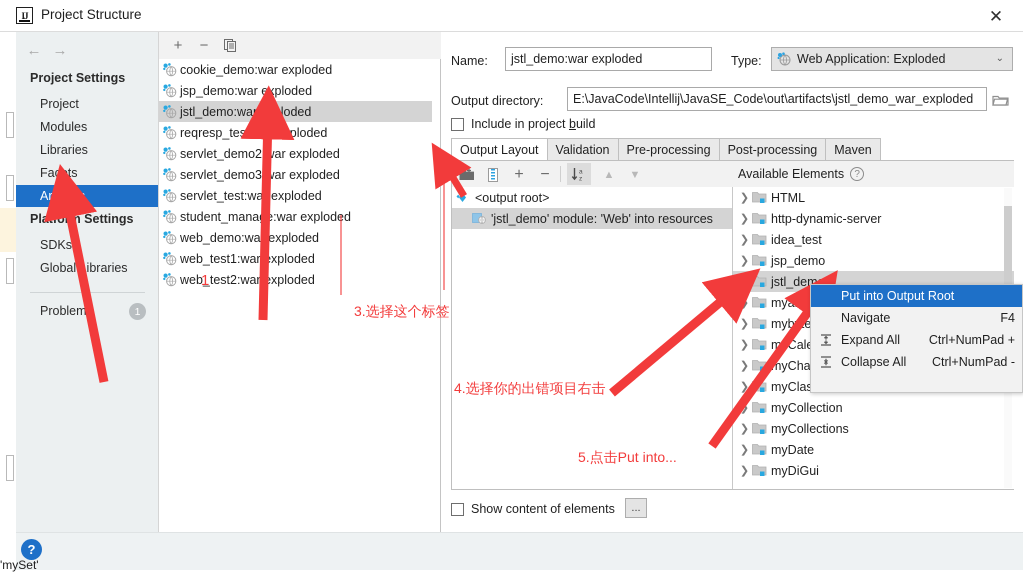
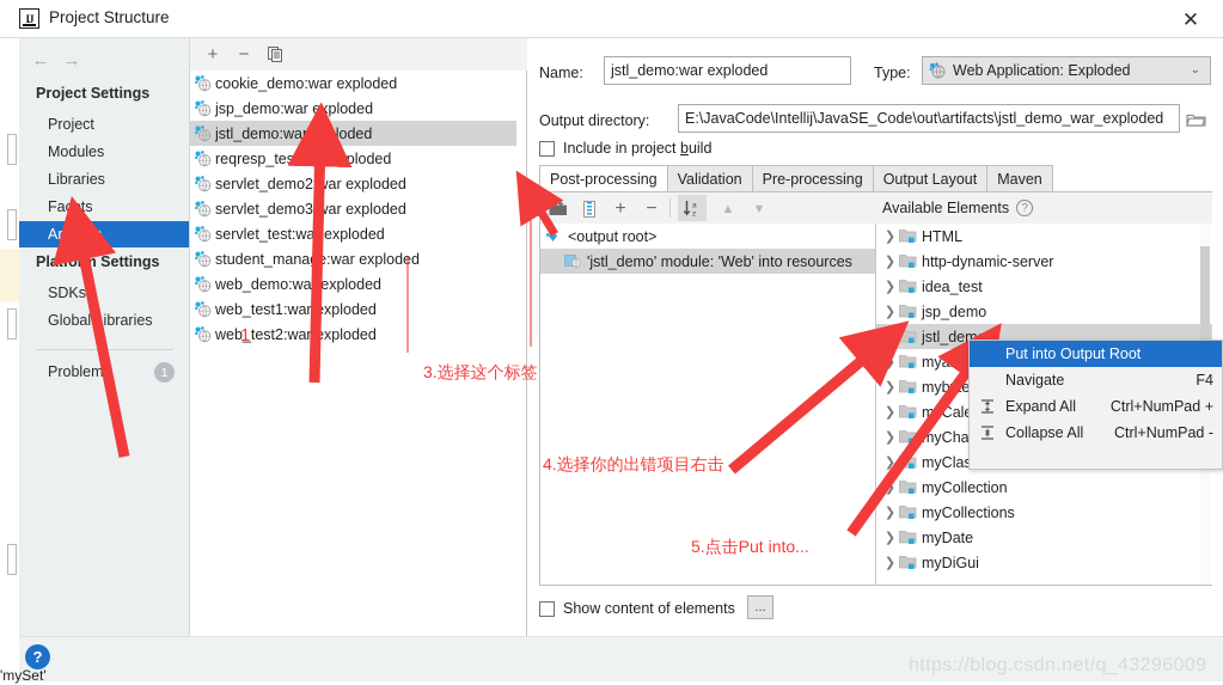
  IJ
  Project Structure
  ✕
  ←
  →
  Project Settings
  Project
  Modules
  Libraries
  Facets
  Artifcts
  Platfo Settings
  SDKs
  Globalibraries
  Problem
  1
  +
  −
  cookie_demo:war exploded
  jsp_demo:war exploded
  jstl_demo:war exploded
  reqresp_test:w exploded
  servlet_demo2ar exploded
  servlet_demo3ar exploded
  servlet_test:wa exploded
  student_mana:war explodd
  web_demo:wa exploded
  web_test1:warxploded
  web_test2:warxploded
  Name:
  jstl_demo:war exploded
  Type:
  Web Application: Exploded
  ⌄
  Output directory:
  E:\JavaCode\Intellij\JavaSE_Code\out\artifacts\jstl_demo_war_exploded
  Include in project build
- Output Layout
+ Post-processing
  Validation
  Pre-processing
- Post-processing
+ Output Layout
  Maven
  +
  −
  ▲
  ▼
  Available Elements
  ?
  <output root>
  'jstl_demo' module: 'Web' into resources
  ❯
  HTML
  ❯
  http-dynamic-server
  ❯
  idea_test
  ❯
  jsp_demo
  jstl_demo
  ❯
  myan
  ❯
  ❯
  ❯
  myCha
  ❯
  myCla
  myCollection
  ❯
  myCollections
  ❯
  myDate
  ❯
  myDiGui
  Show content of elements
  ...
  Put into Output Root
  Navigate
  F4
  Expand All
  Ctrl+NumPad +
  Collapse All
  Ctrl+NumPad -
  ?
  'mySet'
  1
  3.选择这个标签
  4.选择你的出错项目右击
  5.点击Put into...
+ https://blog.csdn.net/q_43296009
